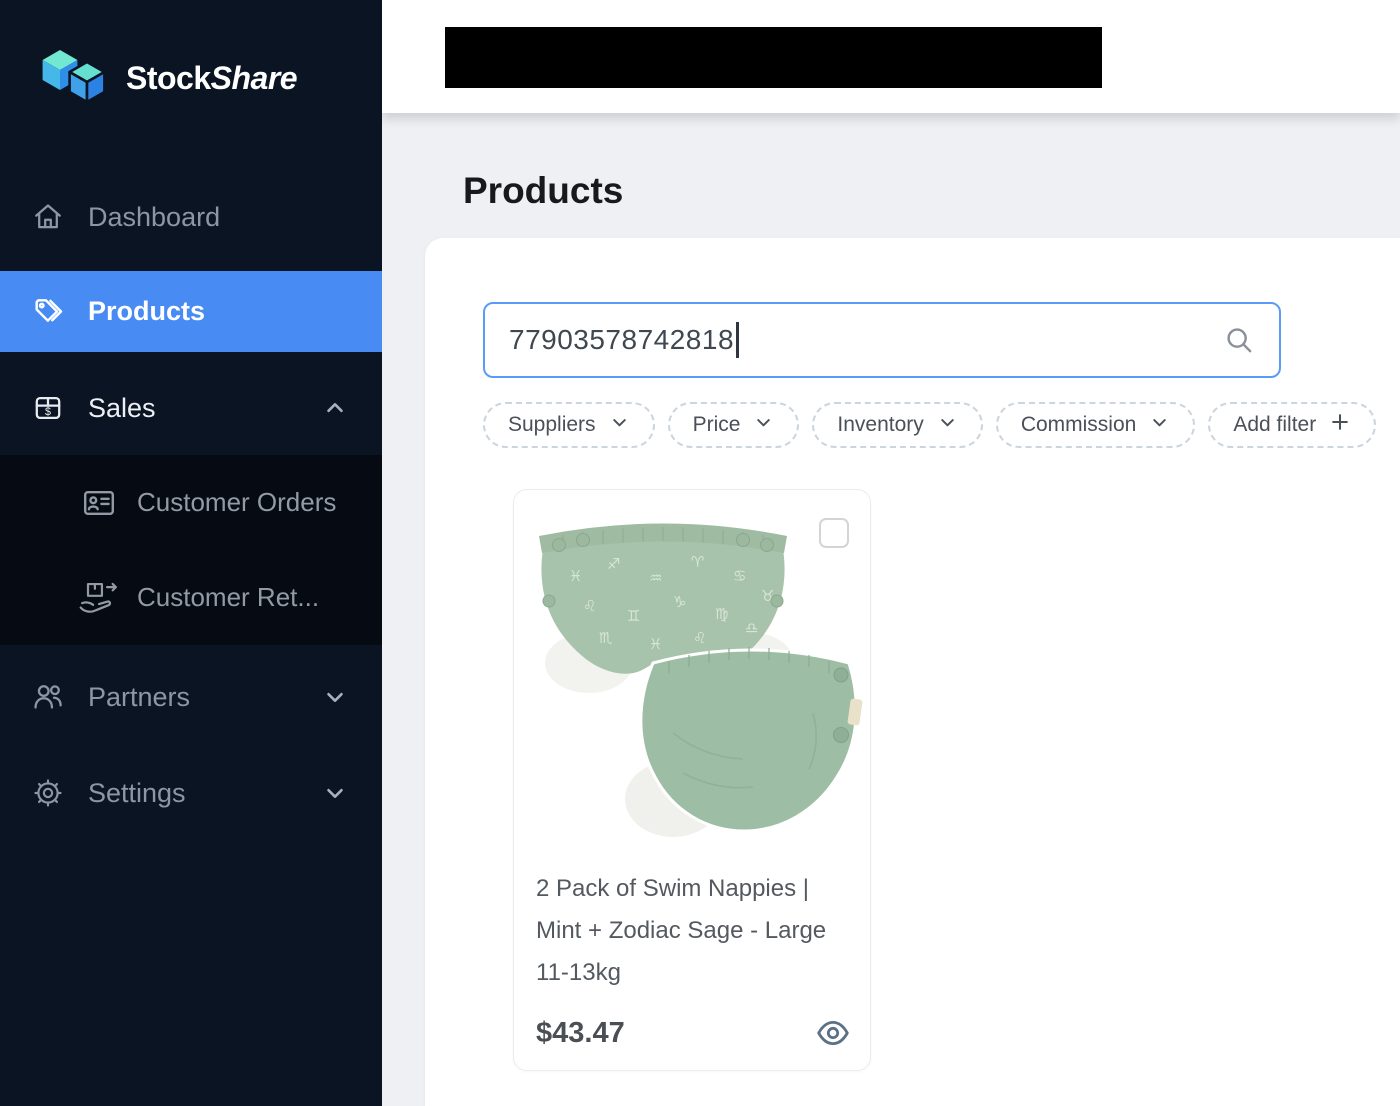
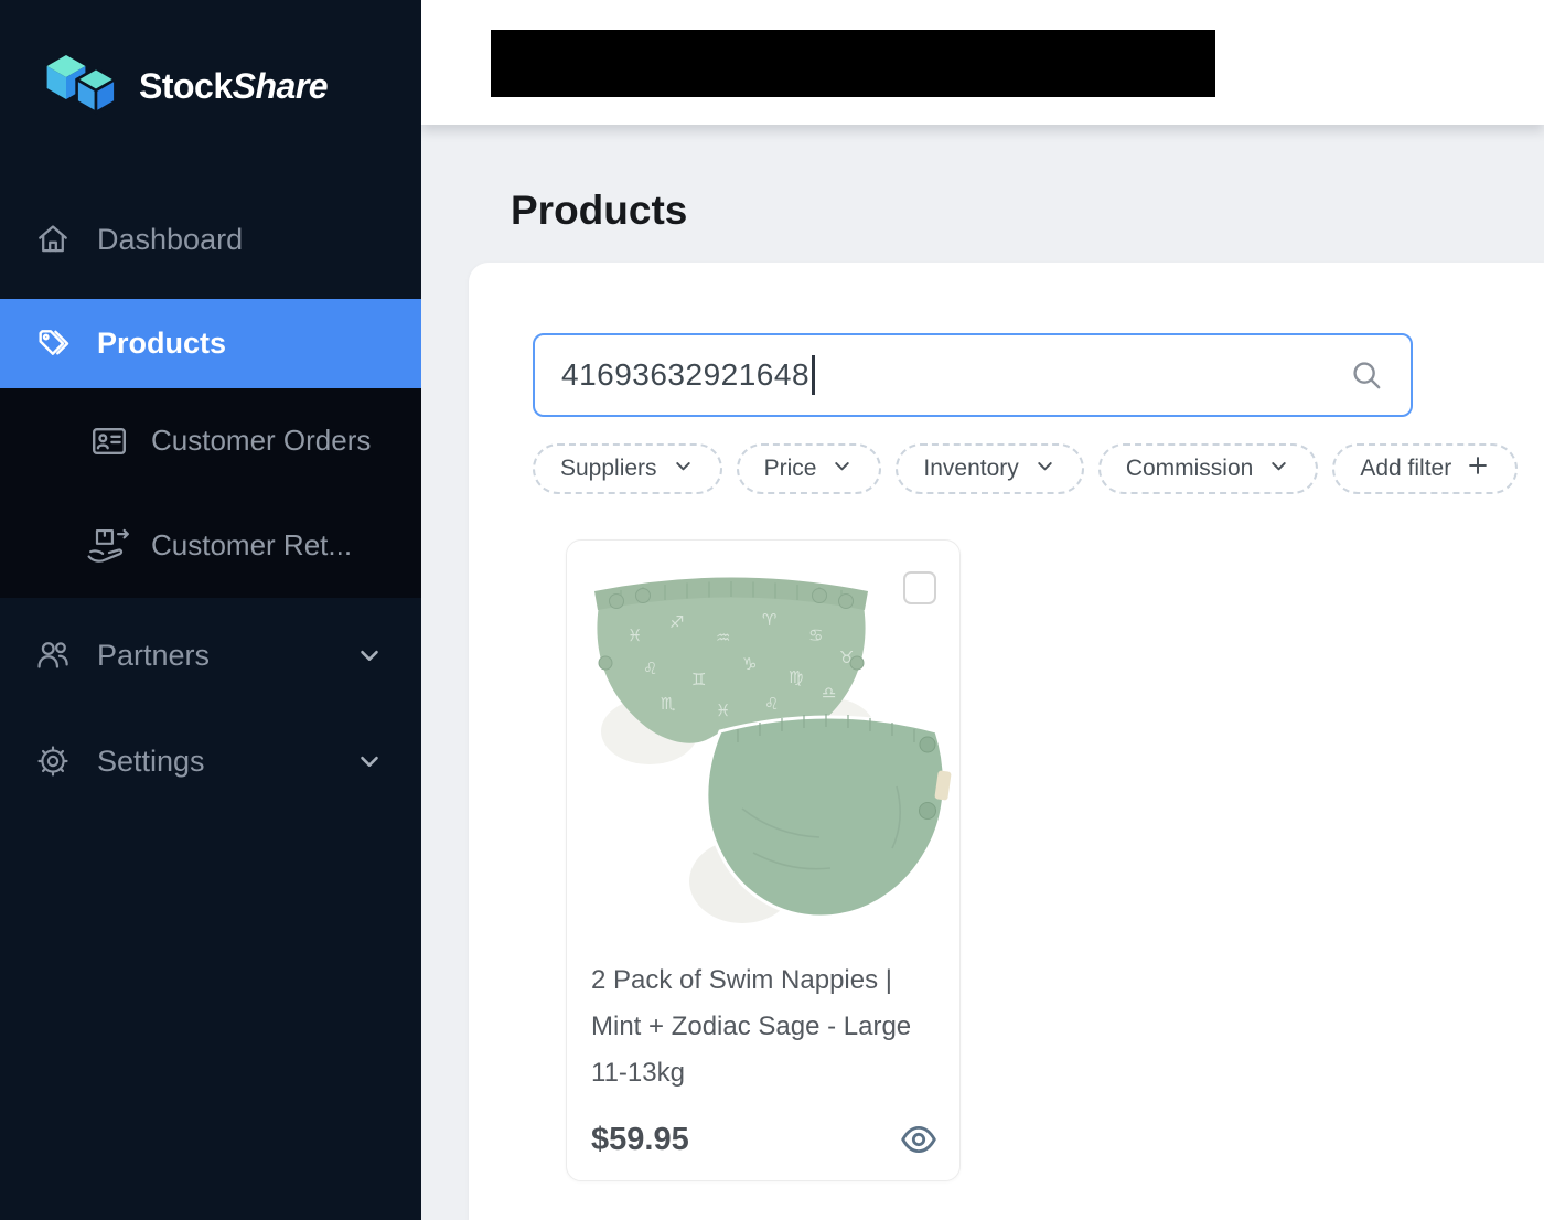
  StockShare
  Dashboard
  Products
- $
- Sales
  Customer Orders
  Customer Ret...
  Partners
  Settings
  Products
- 77903578742818
+ 41693632921648
  Suppliers
  Price
  Inventory
  Commission
  Add filter
  ♓
  ♐
  ♒
  ♈
  ♋
  ♉
  ♌
  ♊
  ♑
  ♍
  ♎
  ♏
  ♓
  ♌
  2 Pack of Swim Nappies | Mint + Zodiac Sage - Large 11-13kg
- $43.47
+ $59.95
